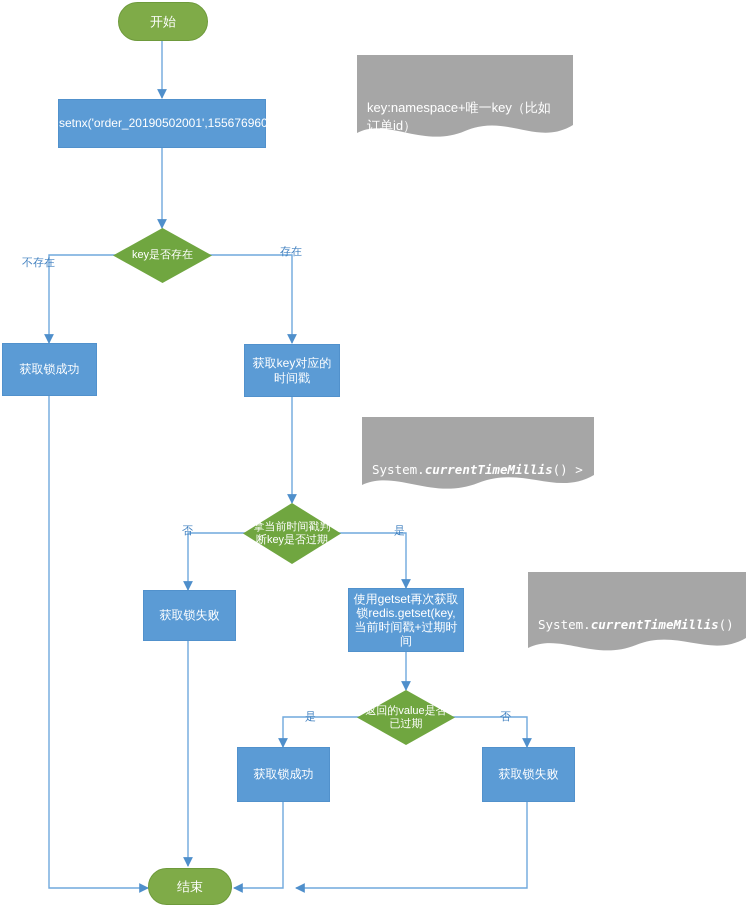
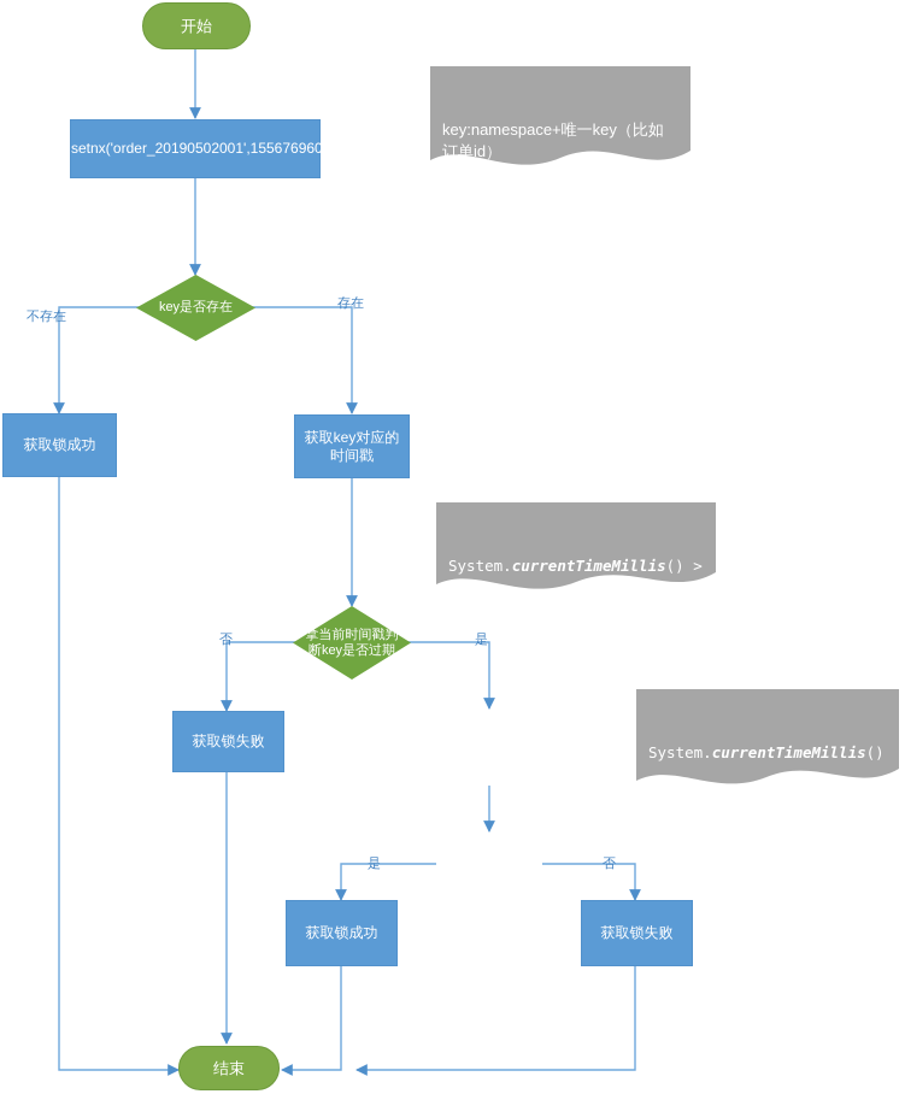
  开始
  redis.setnx('order_20190502001',1556769600000
  key是否存在
  获取锁成功
  获取key对应的时间戳
  拿当前时间戳判断key是否过期
  获取锁失败
- 使用getset再次获取锁redis.getset(key,当前时间戳+过期时间
- 返回的value是否已过期
  获取锁成功
  获取锁失败
  结束
  不存在
  存在
  否
  是
  是
  否
  key:namespace+唯一key（比如订单id）
  System.currentTimeMillis() >
  System.currentTimeMillis()
